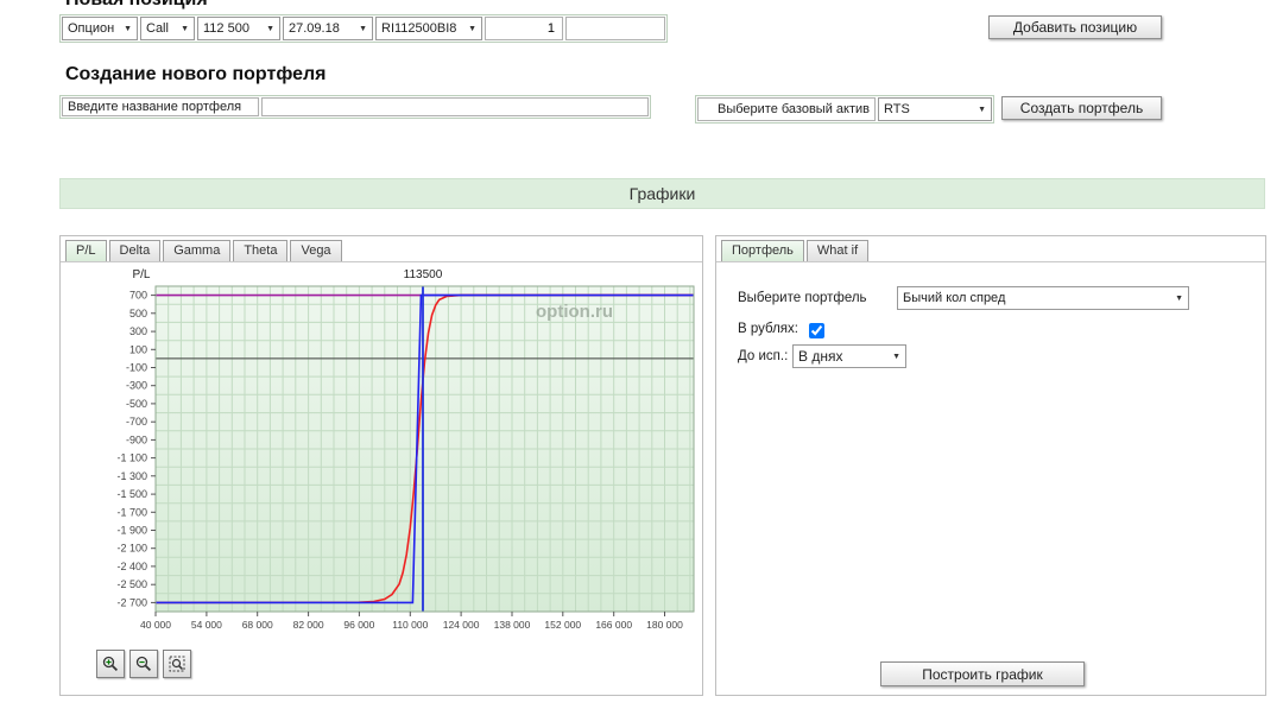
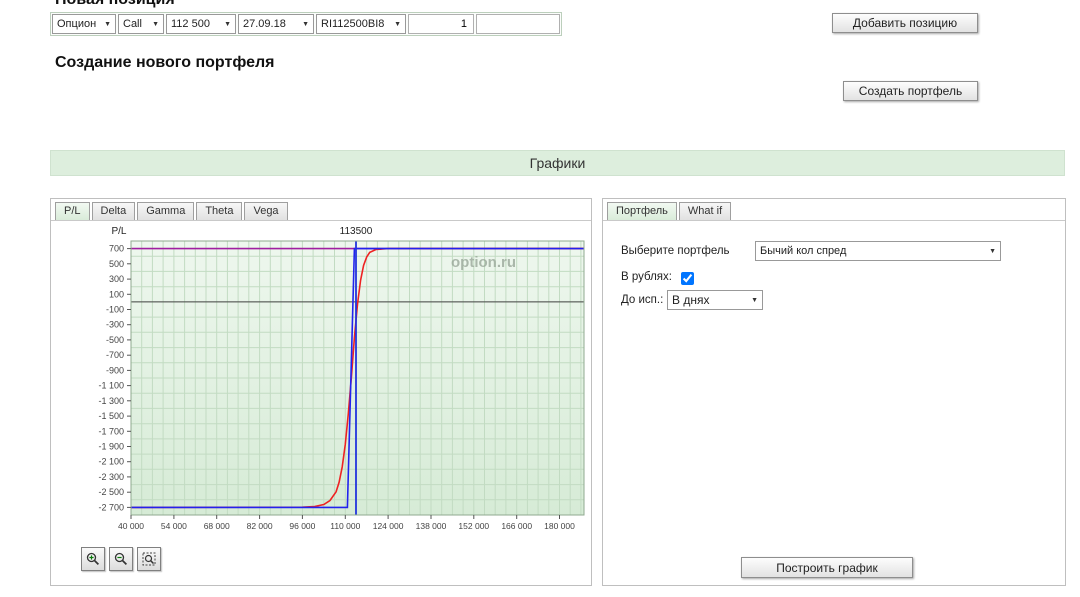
  Опцион
  Call
  112 500
  27.09.18
  RI112500BI8
  1
  Добавить позицию
  Создание нового портфеля
- Введите название портфеля
- Выберите базовый актив
- RTS
  Создать портфель
  Графики
  P/L
  Delta
  Gamma
  Theta
  Vega
  700
  500
  300
  100
  -100
  -300
  -500
  -700
  -900
  -1 100
  -1 300
  -1 500
  -1 700
  -1 900
  -2 100
- -2 400
+ -2 300
  -2 500
  -2 700
  40 000
  54 000
  68 000
  82 000
  96 000
  110 000
  124 000
  138 000
  152 000
  166 000
  180 000
  P/L
  113500
  option.ru
  Портфель
  What if
  Выберите портфель
  Бычий кол спред
  В рублях:
  До исп.:
  В днях
  Построить график
